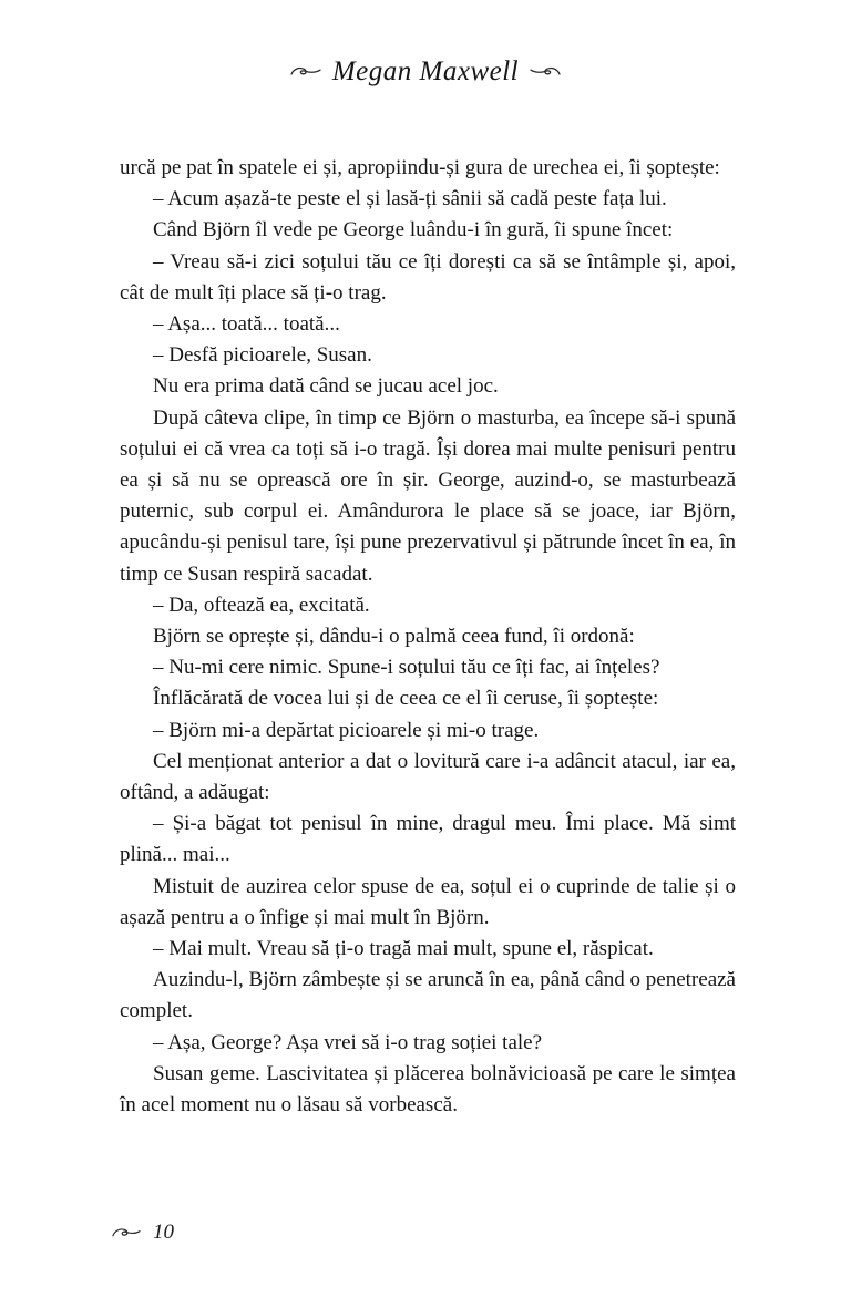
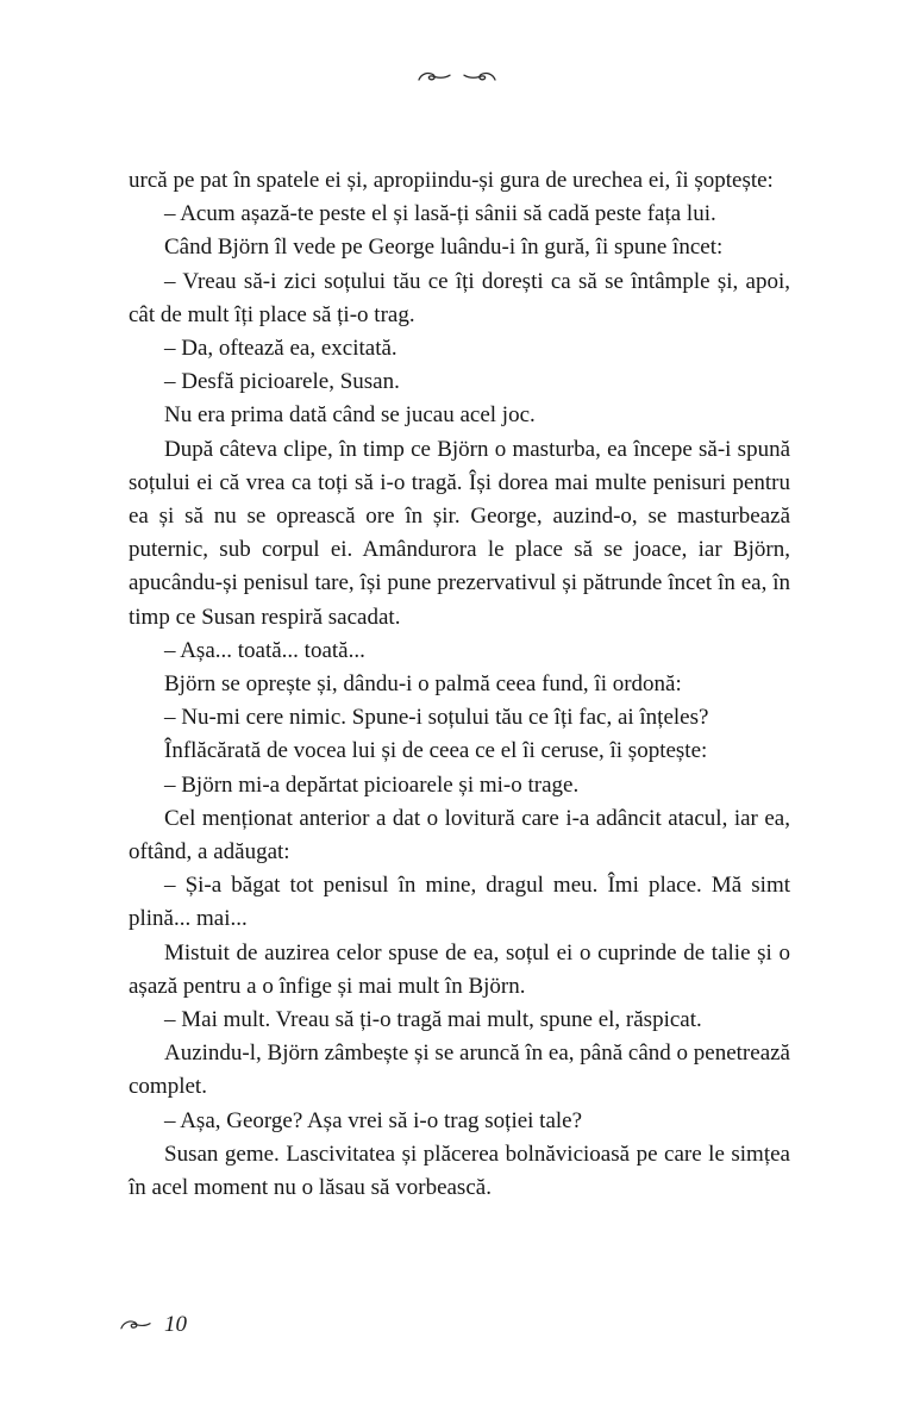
- Megan Maxwell
  urcă pe pat în spatele ei și, apropiindu-și gura de urechea ei, îi șoptește:
  – Acum așază-te peste el și lasă-ți sânii să cadă peste fața lui.
  Când Björn îl vede pe George luându-i în gură, îi spune încet:
  – Vreau să-i zici soțului tău ce îți dorești ca să se întâmple și, apoi, cât de mult îți place să ți-o trag.
- – Așa... toată... toată...
+ – Da, oftează ea, excitată.
  – Desfă picioarele, Susan.
  Nu era prima dată când se jucau acel joc.
  După câteva clipe, în timp ce Björn o masturba, ea începe să-i spună soțului ei că vrea ca toți să i-o tragă. Își dorea mai multe penisuri pentru ea și să nu se oprească ore în șir. George, auzind-o, se masturbează puternic, sub corpul ei. Amândurora le place să se joace, iar Björn, apucându-și penisul tare, își pune prezervativul și pătrunde încet în ea, în timp ce Susan respiră sacadat.
- – Da, oftează ea, excitată.
+ – Așa... toată... toată...
  Björn se oprește și, dându-i o palmă ceea fund, îi ordonă:
  – Nu-mi cere nimic. Spune-i soțului tău ce îți fac, ai înțeles?
  Înflăcărată de vocea lui și de ceea ce el îi ceruse, îi șoptește:
  – Björn mi-a depărtat picioarele și mi-o trage.
  Cel menționat anterior a dat o lovitură care i-a adâncit atacul, iar ea, oftând, a adăugat:
  – Și-a băgat tot penisul în mine, dragul meu. Îmi place. Mă simt plină... mai...
  Mistuit de auzirea celor spuse de ea, soțul ei o cuprinde de talie și o așază pentru a o înfige și mai mult în Björn.
  – Mai mult. Vreau să ți-o tragă mai mult, spune el, răspicat.
  Auzindu-l, Björn zâmbește și se aruncă în ea, până când o penetrează complet.
  – Așa, George? Așa vrei să i-o trag soției tale?
  Susan geme. Lascivitatea și plăcerea bolnăvicioasă pe care le simțea în acel moment nu o lăsau să vorbească.
  10
